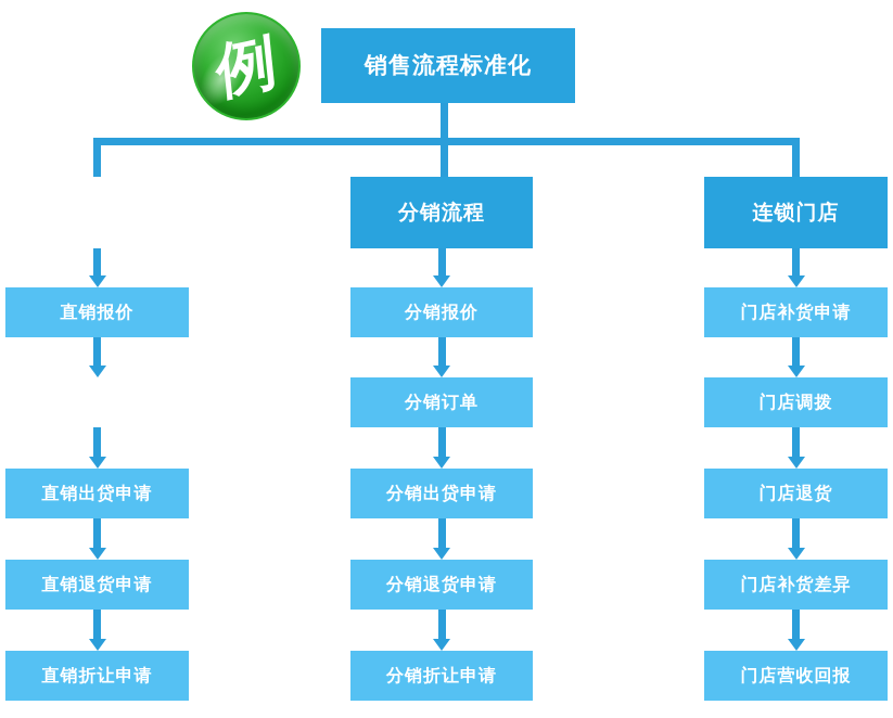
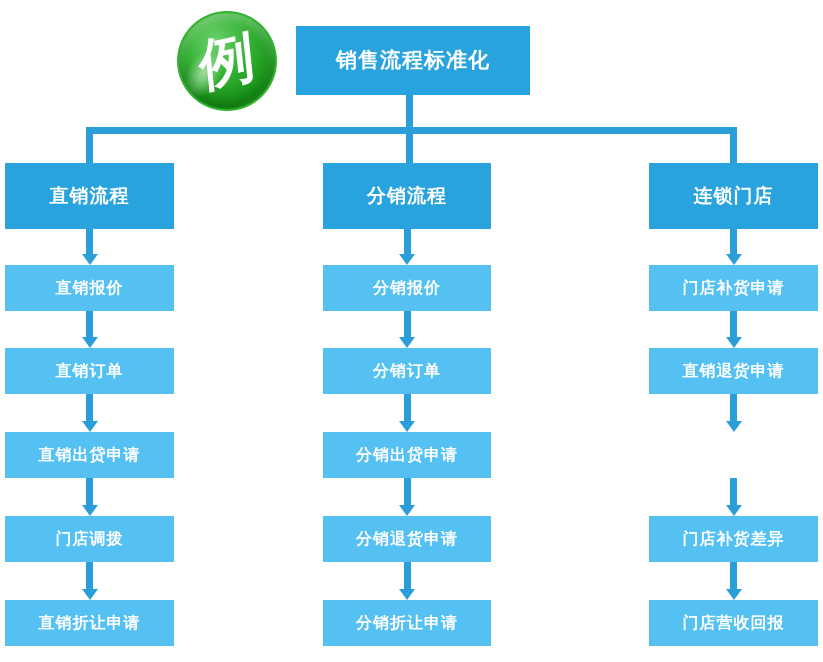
  销售流程标准化
+ 直销流程
  直销报价
+ 直销订单
  直销出贷申请
- 直销退货申请
+ 门店调拨
  直销折让申请
  分销流程
  分销报价
  分销订单
  分销出贷申请
  分销退货申请
  分销折让申请
  连锁门店
  门店补货申请
- 门店调拨
+ 直销退货申请
- 门店退货
  门店补货差异
  门店营收回报
